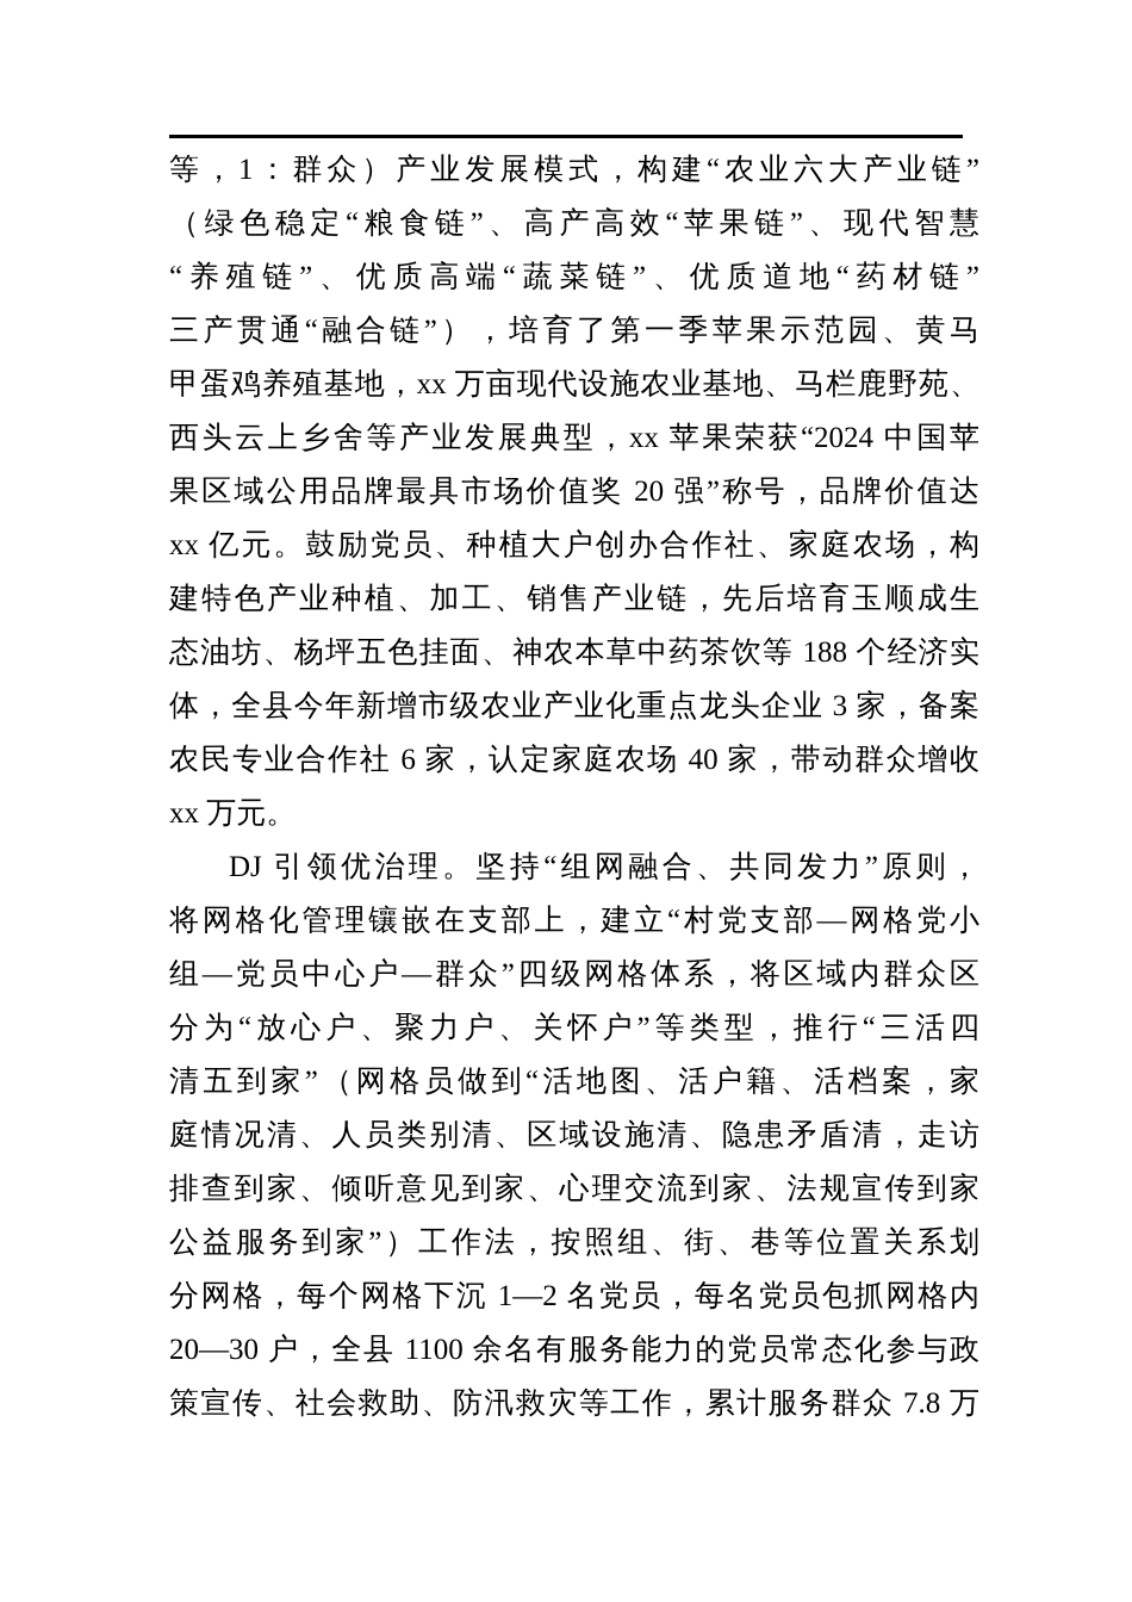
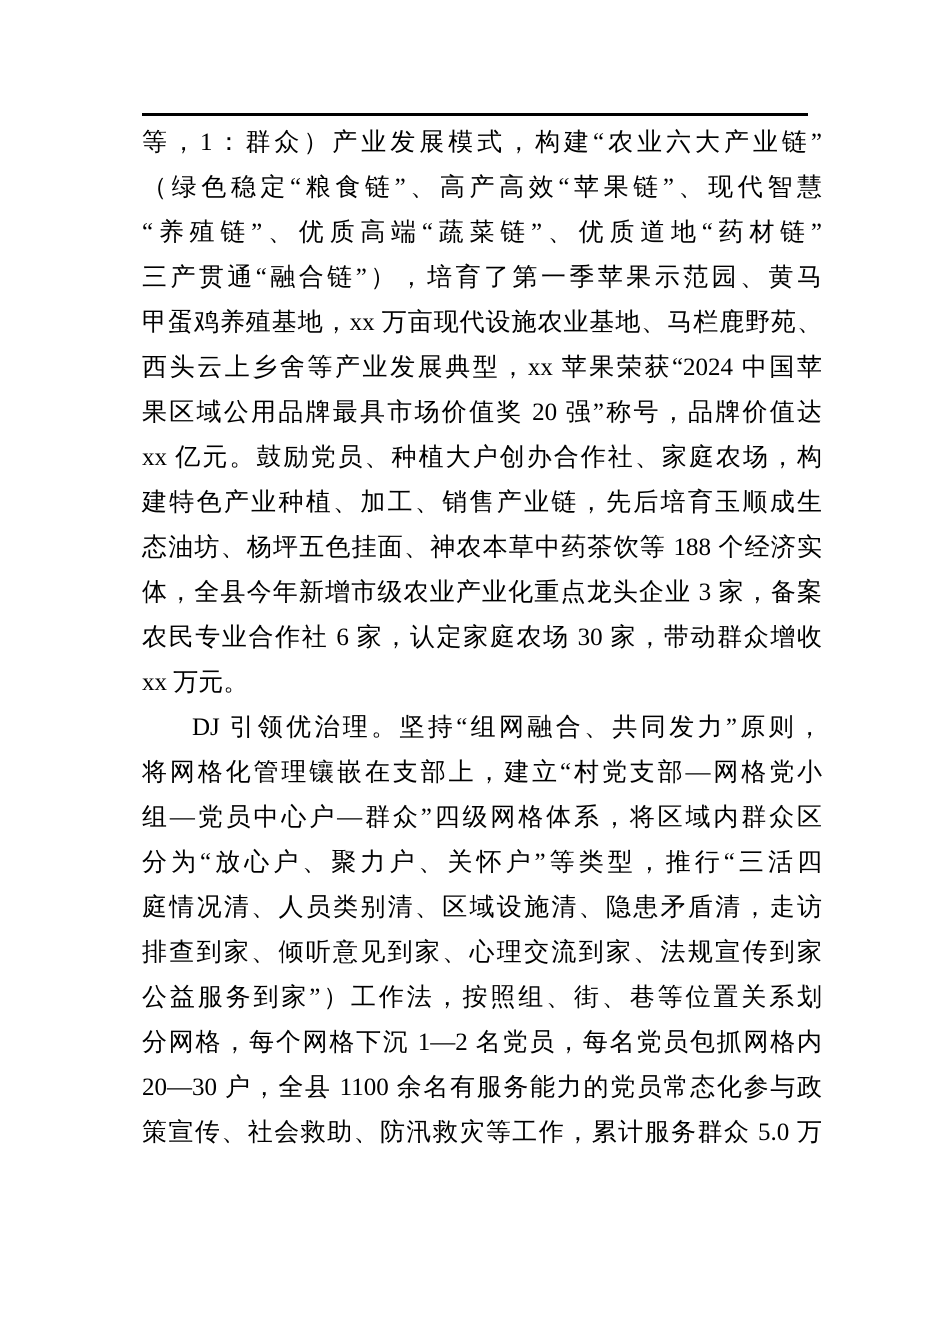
  等，1：群众）产业发展模式，构建“农业六大产业链”
  （绿色稳定“粮食链”、高产高效“苹果链”、现代智慧
  “养殖链”、优质高端“蔬菜链”、优质道地“药材链”
  三产贯通“融合链”），培育了第一季苹果示范园、黄马
  甲蛋鸡养殖基地，xx 万亩现代设施农业基地、马栏鹿野苑、
  西头云上乡舍等产业发展典型，xx 苹果荣获“2024 中国苹
  果区域公用品牌最具市场价值奖 20 强”称号，品牌价值达
  xx 亿元。鼓励党员、种植大户创办合作社、家庭农场，构
  建特色产业种植、加工、销售产业链，先后培育玉顺成生
  态油坊、杨坪五色挂面、神农本草中药茶饮等 188 个经济实
  体，全县今年新增市级农业产业化重点龙头企业 3 家，备案
- 农民专业合作社 6 家，认定家庭农场 40 家，带动群众增收
+ 农民专业合作社 6 家，认定家庭农场 30 家，带动群众增收
  xx 万元。
  DJ 引领优治理。坚持“组网融合、共同发力”原则，
  将网格化管理镶嵌在支部上，建立“村党支部—网格党小
  组—党员中心户—群众”四级网格体系，将区域内群众区
  分为“放心户、聚力户、关怀户”等类型，推行“三活四
- 清五到家”（网格员做到“活地图、活户籍、活档案，家
  庭情况清、人员类别清、区域设施清、隐患矛盾清，走访
  排查到家、倾听意见到家、心理交流到家、法规宣传到家
  公益服务到家”）工作法，按照组、街、巷等位置关系划
  分网格，每个网格下沉 1—2 名党员，每名党员包抓网格内
  20—30 户，全县 1100 余名有服务能力的党员常态化参与政
- 策宣传、社会救助、防汛救灾等工作，累计服务群众 7.8 万
+ 策宣传、社会救助、防汛救灾等工作，累计服务群众 5.0 万
